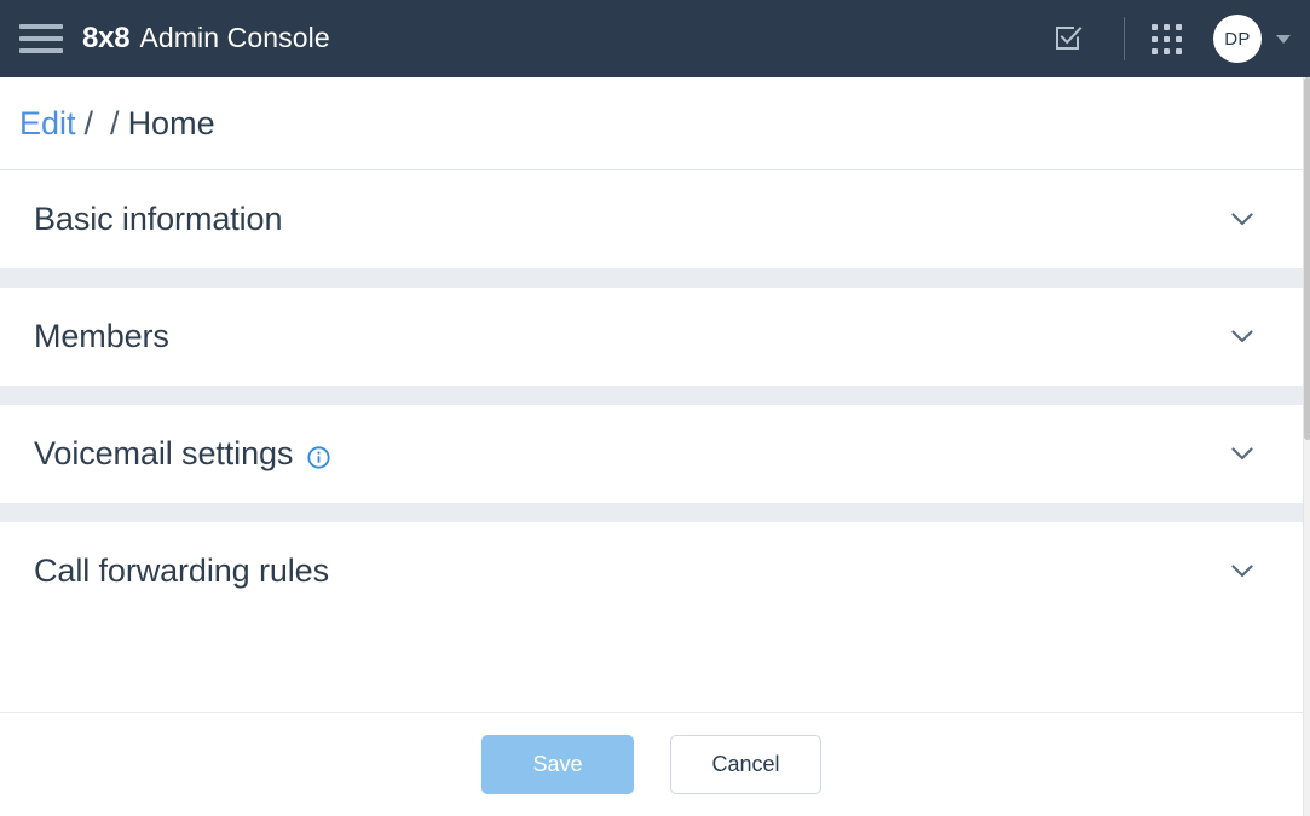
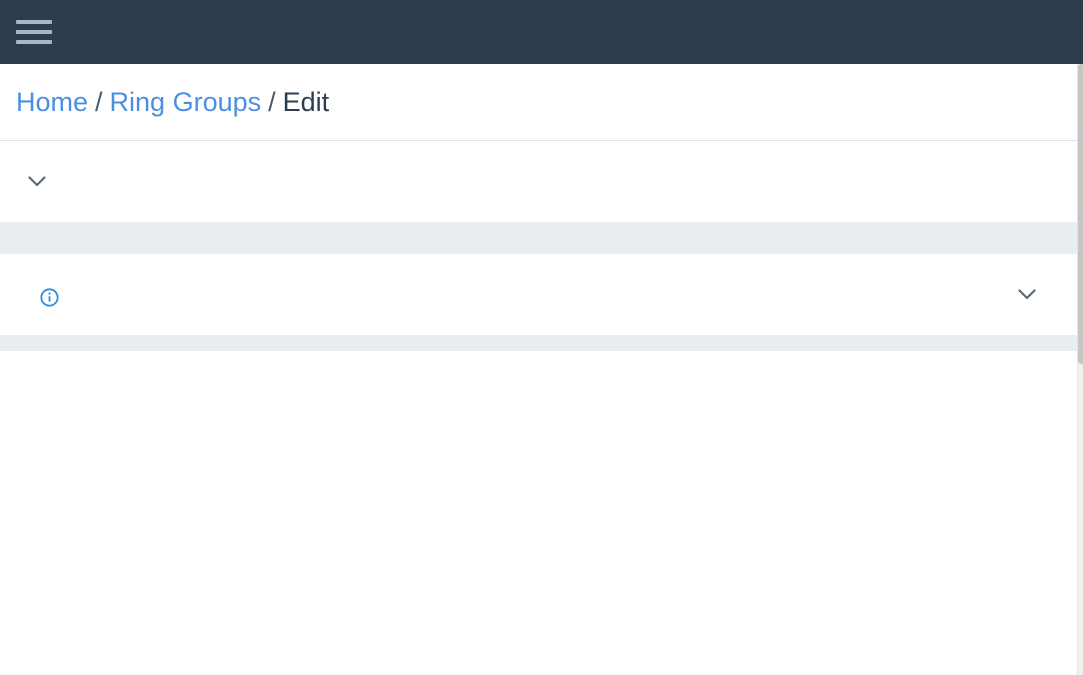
- 8x8
- Admin Console
- DP
- Edit
+ Home
  /
+ Ring Groups
  /
- Home
+ Edit
- Basic information
- Members
- Voicemail settings
- Call forwarding rules
- Save
- Cancel
